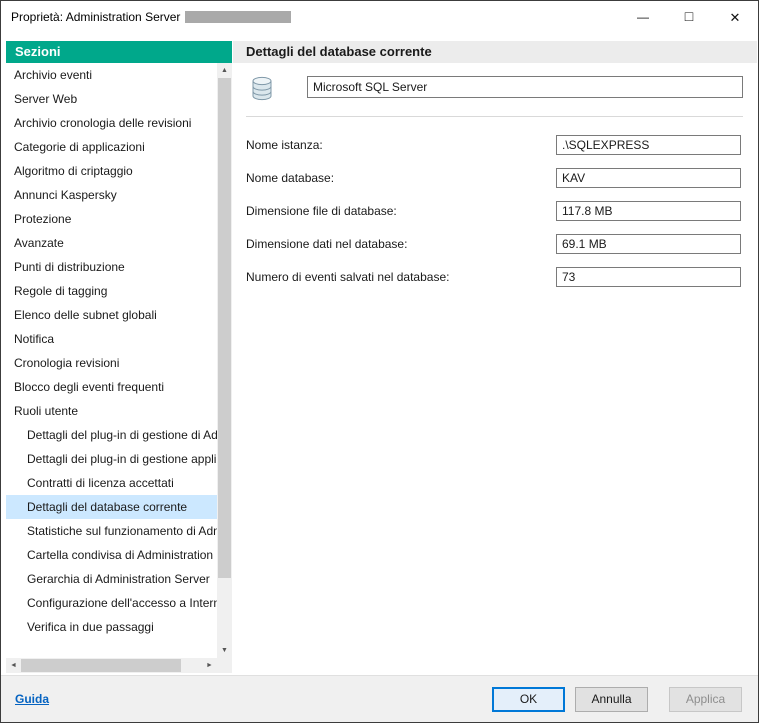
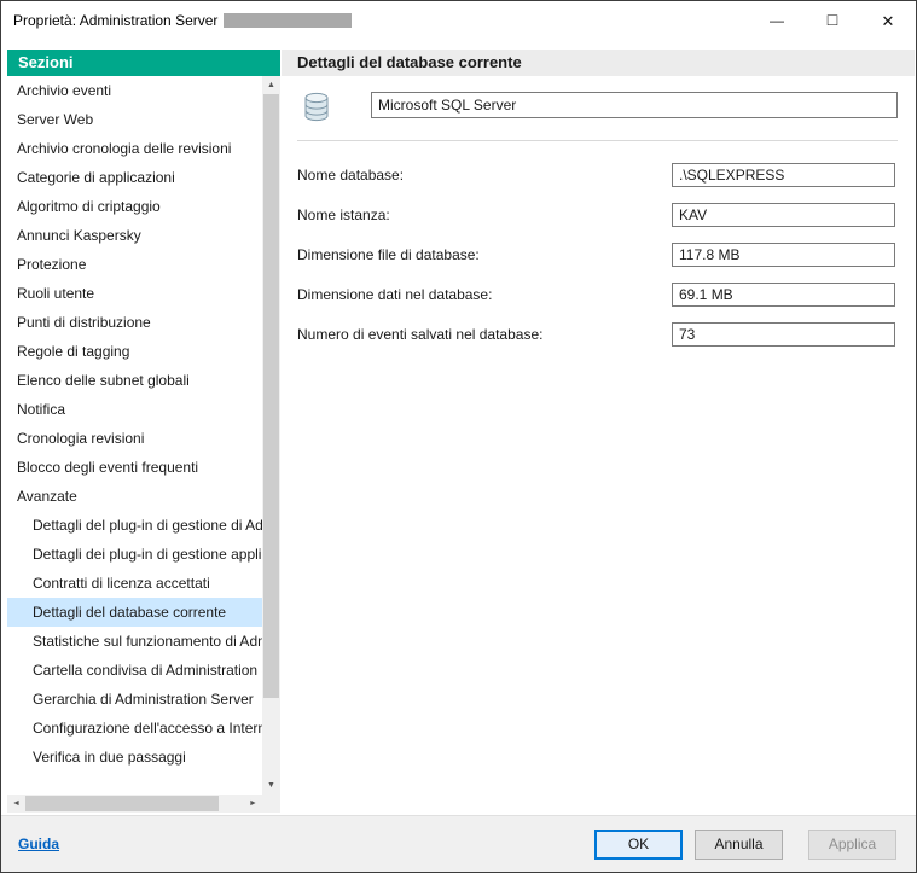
  Proprietà: Administration Server
  —
  □
  ✕
  Sezioni
  Dettagli del database corrente
  Archivio eventi
  Server Web
  Archivio cronologia delle revisioni
  Categorie di applicazioni
  Algoritmo di criptaggio
  Annunci Kaspersky
  Protezione
- Avanzate
+ Ruoli utente
  Punti di distribuzione
  Regole di tagging
  Elenco delle subnet globali
  Notifica
  Cronologia revisioni
  Blocco degli eventi frequenti
- Ruoli utente
+ Avanzate
  Dettagli del plug-in di gestione di Ad
  Dettagli dei plug-in di gestione appli
  Contratti di licenza accettati
  Dettagli del database corrente
  Statistiche sul funzionamento di Ad
  Cartella condivisa di Administration
  Gerarchia di Administration Server
  Configurazione dell'accesso a Inter
  Verifica in due passaggi
  Microsoft SQL Server
- Nome istanza:
+ Nome database:
  .\SQLEXPRESS
- Nome database:
+ Nome istanza:
  KAV
  Dimensione file di database:
  117.8 MB
  Dimensione dati nel database:
  69.1 MB
  Numero di eventi salvati nel database:
  73
  Guida
  OK
  Annulla
  Applica
